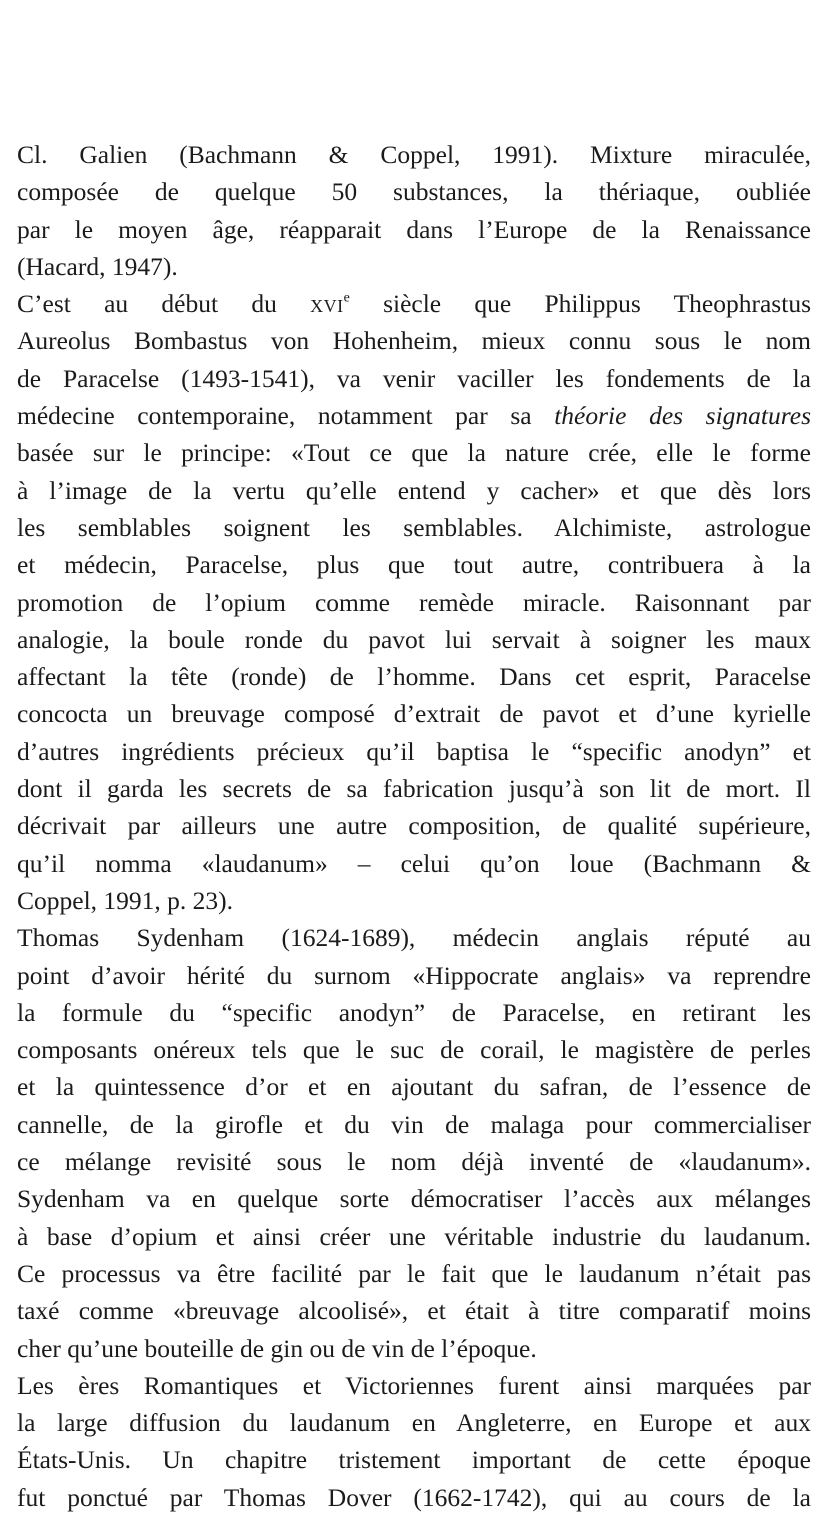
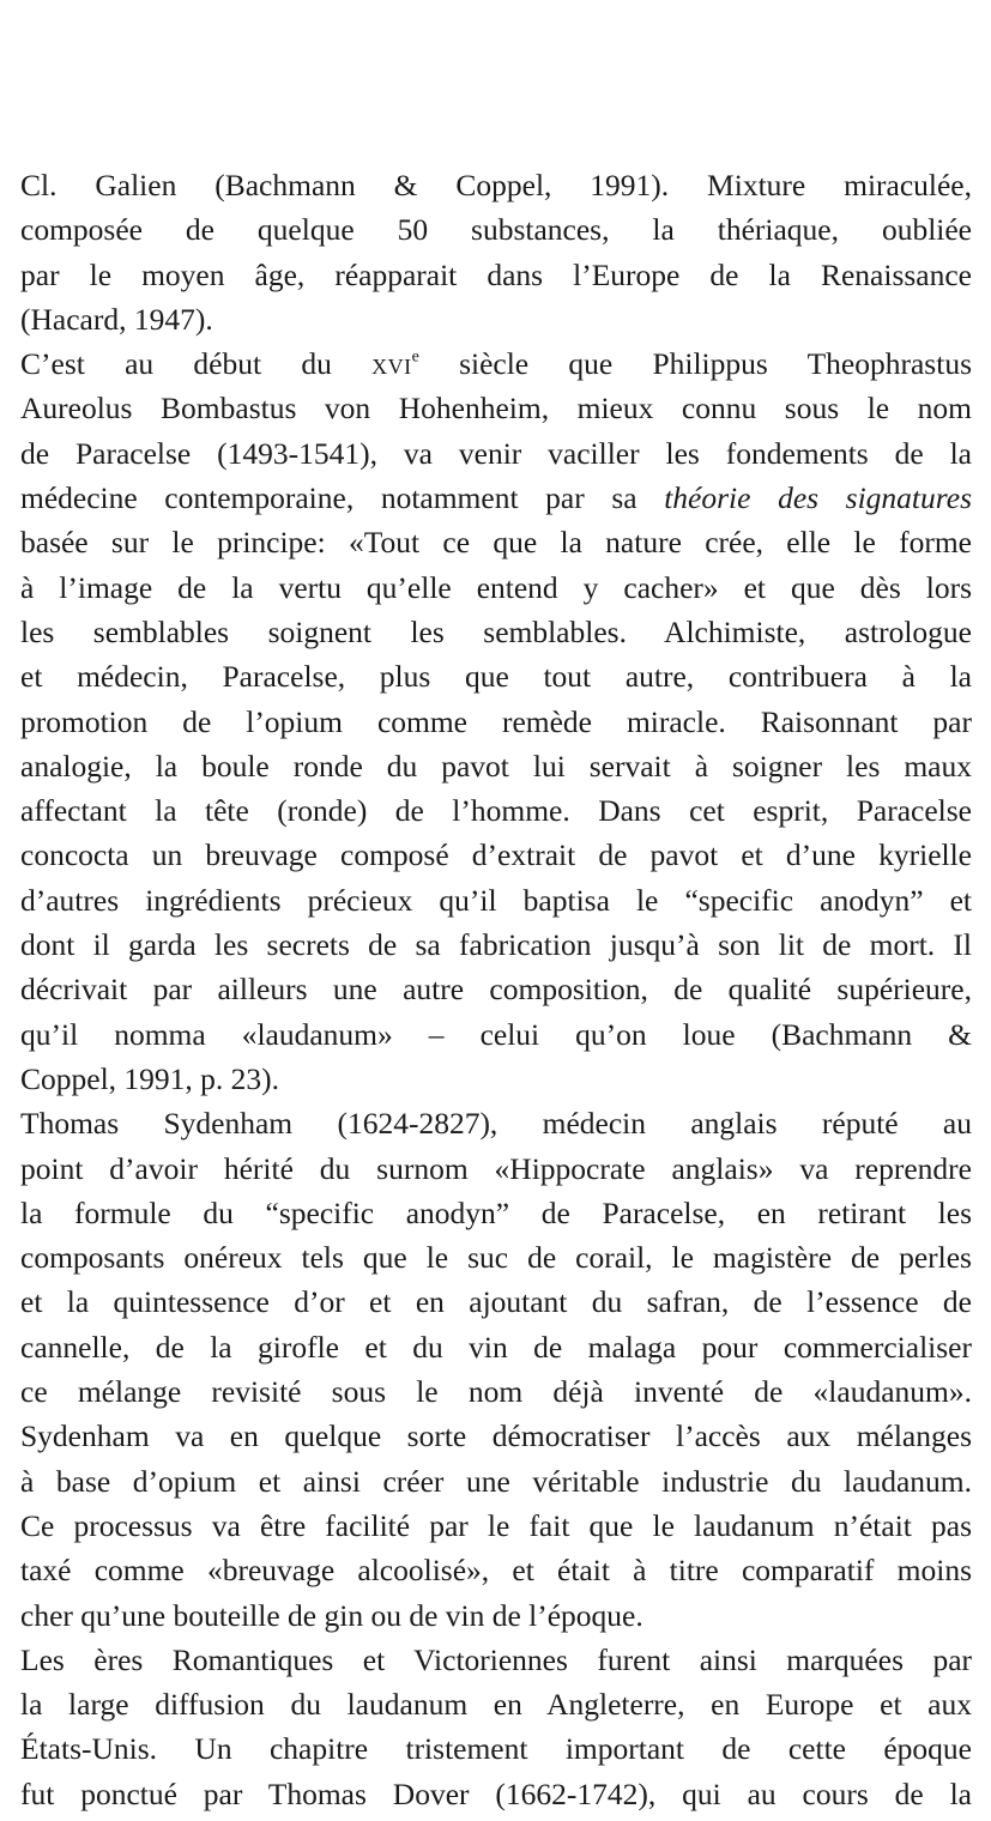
  Cl. Galien (Bachmann & Coppel, 1991). Mixture miraculée,
  composée de quelque 50 substances, la thériaque, oubliée
  par le moyen âge, réapparait dans l’Europe de la Renaissance
  (Hacard, 1947).
  C’est au début du xvie siècle que Philippus Theophrastus
  Aureolus Bombastus von Hohenheim, mieux connu sous le nom
  de Paracelse (1493-1541), va venir vaciller les fondements de la
  médecine contemporaine, notamment par sa théorie des signatures
  basée sur le principe: «Tout ce que la nature crée, elle le forme
  à l’image de la vertu qu’elle entend y cacher» et que dès lors
  les semblables soignent les semblables. Alchimiste, astrologue
  et médecin, Paracelse, plus que tout autre, contribuera à la
  promotion de l’opium comme remède miracle. Raisonnant par
  analogie, la boule ronde du pavot lui servait à soigner les maux
  affectant la tête (ronde) de l’homme. Dans cet esprit, Paracelse
  concocta un breuvage composé d’extrait de pavot et d’une kyrielle
  d’autres ingrédients précieux qu’il baptisa le “specific anodyn” et
  dont il garda les secrets de sa fabrication jusqu’à son lit de mort. Il
  décrivait par ailleurs une autre composition, de qualité supérieure,
  qu’il nomma «laudanum» – celui qu’on loue (Bachmann &
  Coppel, 1991, p. 23).
- Thomas Sydenham (1624-1689), médecin anglais réputé au
+ Thomas Sydenham (1624-2827), médecin anglais réputé au
  point d’avoir hérité du surnom «Hippocrate anglais» va reprendre
  la formule du “specific anodyn” de Paracelse, en retirant les
  composants onéreux tels que le suc de corail, le magistère de perles
  et la quintessence d’or et en ajoutant du safran, de l’essence de
  cannelle, de la girofle et du vin de malaga pour commercialiser
  ce mélange revisité sous le nom déjà inventé de «laudanum».
  Sydenham va en quelque sorte démocratiser l’accès aux mélanges
  à base d’opium et ainsi créer une véritable industrie du laudanum.
  Ce processus va être facilité par le fait que le laudanum n’était pas
  taxé comme «breuvage alcoolisé», et était à titre comparatif moins
  cher qu’une bouteille de gin ou de vin de l’époque.
  Les ères Romantiques et Victoriennes furent ainsi marquées par
  la large diffusion du laudanum en Angleterre, en Europe et aux
  États-Unis. Un chapitre tristement important de cette époque
  fut ponctué par Thomas Dover (1662-1742), qui au cours de la
